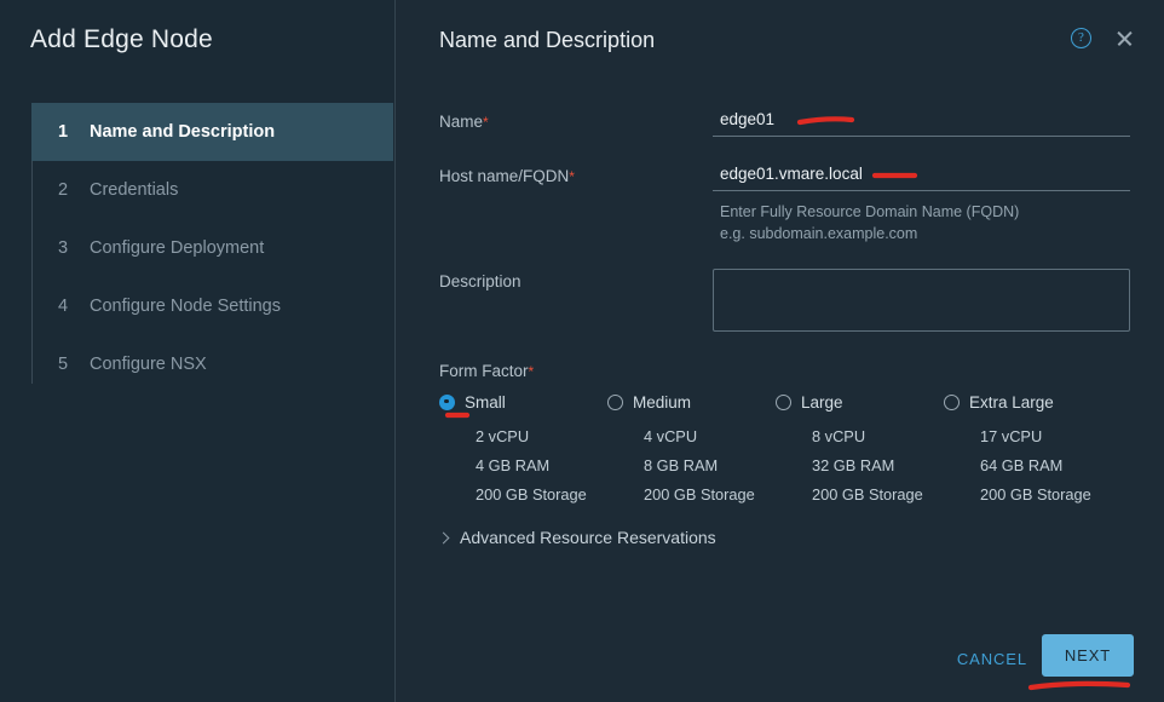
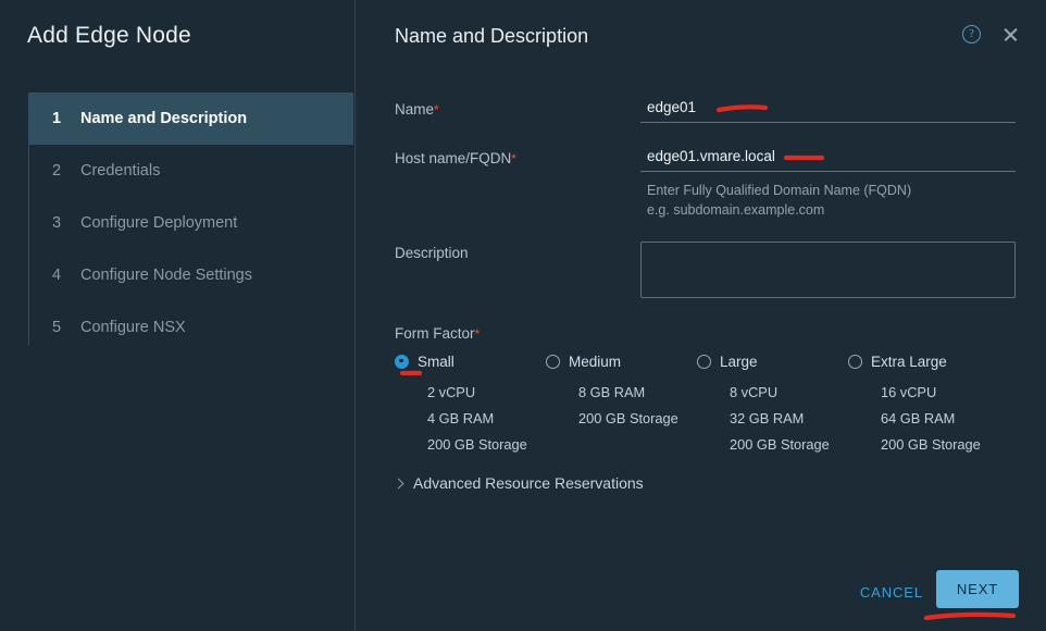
  Add Edge Node
  1
  Name and Description
  2
  Credentials
  3
  Configure Deployment
  4
  Configure Node Settings
  5
  Configure NSX
  Name and Description
  ?
  Name*
  edge01
  Host name/FQDN*
  edge01.vmare.local
- Enter Fully Resource Domain Name (FQDN)
+ Enter Fully Qualified Domain Name (FQDN)
  e.g. subdomain.example.com
  Description
  Form Factor*
  Small
  2 vCPU
  4 GB RAM
  200 GB Storage
  Medium
- 4 vCPU
  8 GB RAM
  200 GB Storage
  Large
  8 vCPU
  32 GB RAM
  200 GB Storage
  Extra Large
- 17 vCPU
+ 16 vCPU
  64 GB RAM
  200 GB Storage
  Advanced Resource Reservations
  CANCEL
  NEXT
